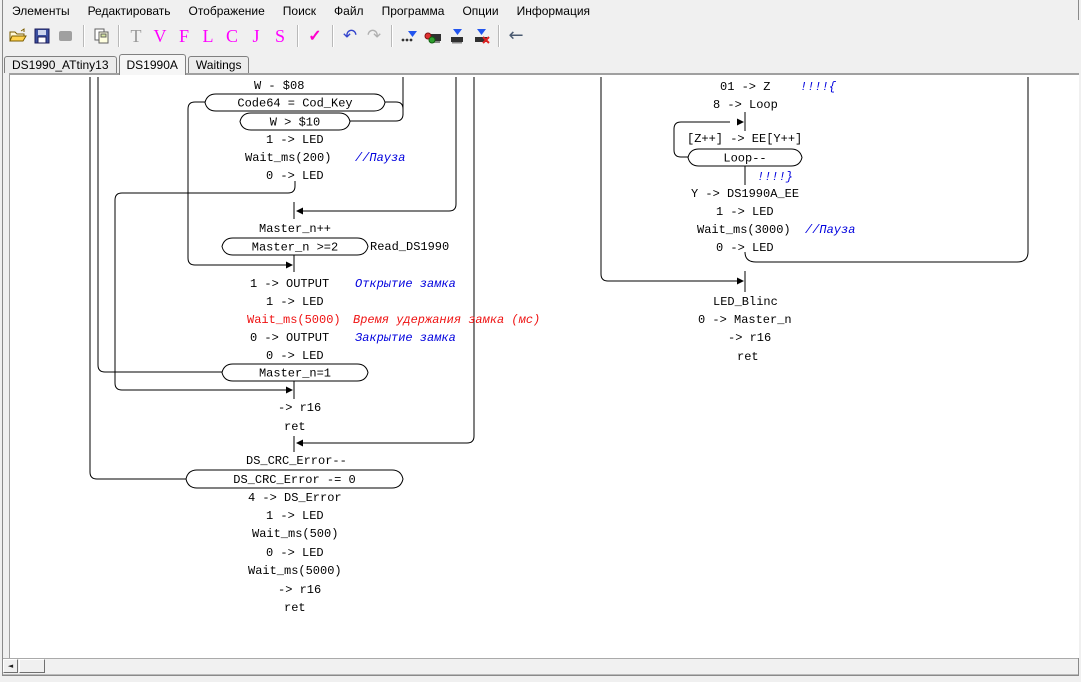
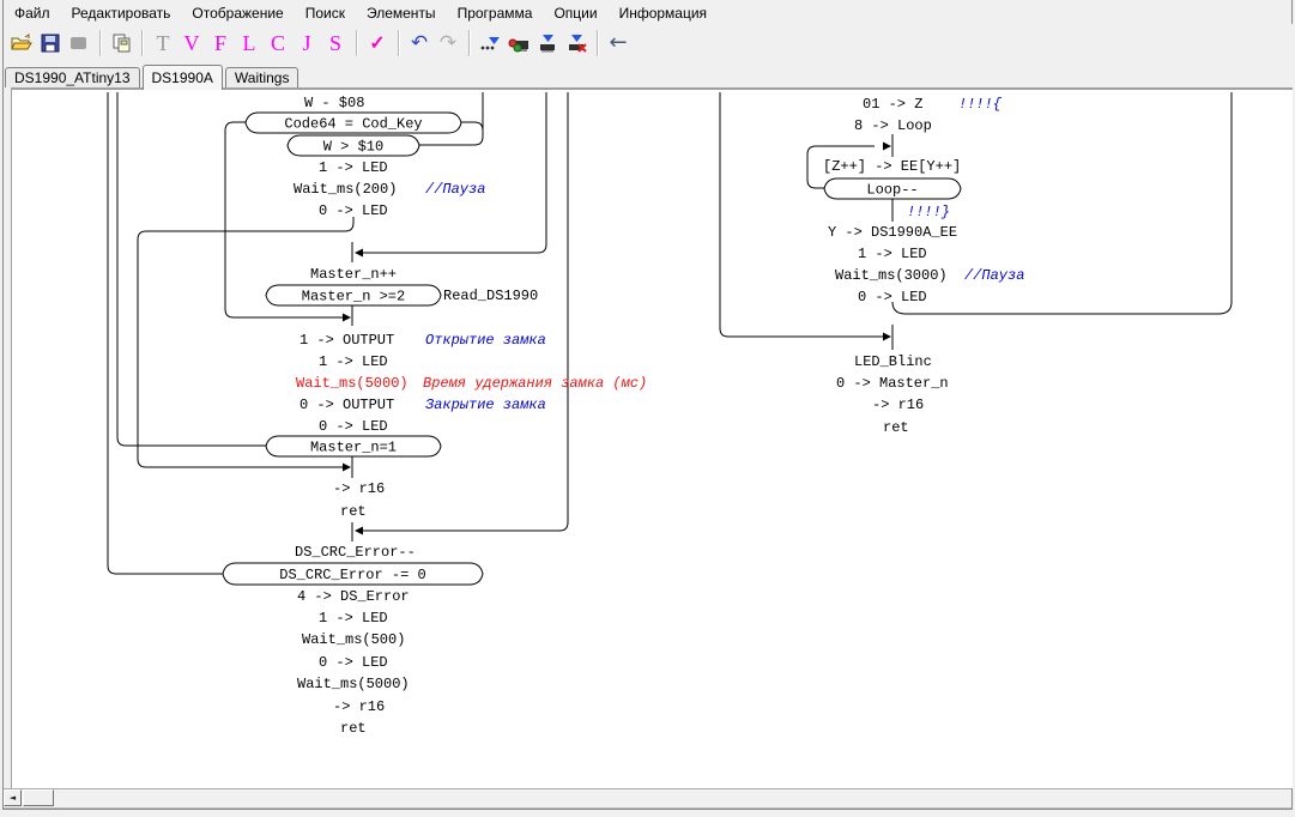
- Элементы
+ Файл
  Редактировать
  Отображение
  Поиск
- Файл
+ Элементы
  Программа
  Опции
  Информация
  T
  V
  F
  L
  C
  J
  S
  ✓
  ↶
  ↷
  ←
  DS1990_ATtiny13
  DS1990A
  Waitings
  Code64 = Cod_Key
  W > $10
  Master_n >=2
  Master_n=1
  DS_CRC_Error -= 0
  Loop--
  W - $08
  1 -> LED
  Wait_ms(200)
  //Пауза
  0 -> LED
  Master_n++
  Read_DS1990
  1 -> OUTPUT
  Открытие замка
  1 -> LED
  Wait_ms(5000)
  Время удержания замка (мс)
  0 -> OUTPUT
  Закрытие замка
  0 -> LED
  -> r16
  ret
  DS_CRC_Error--
  4 -> DS_Error
  1 -> LED
  Wait_ms(500)
  0 -> LED
  Wait_ms(5000)
  -> r16
  ret
  01 -> Z
  !!!!{
  8 -> Loop
  [Z++] -> EE[Y++]
  !!!!}
  Y -> DS1990A_EE
  1 -> LED
  Wait_ms(3000)
  //Пауза
  0 -> LED
  LED_Blinc
  0 -> Master_n
  -> r16
  ret
  ◄
